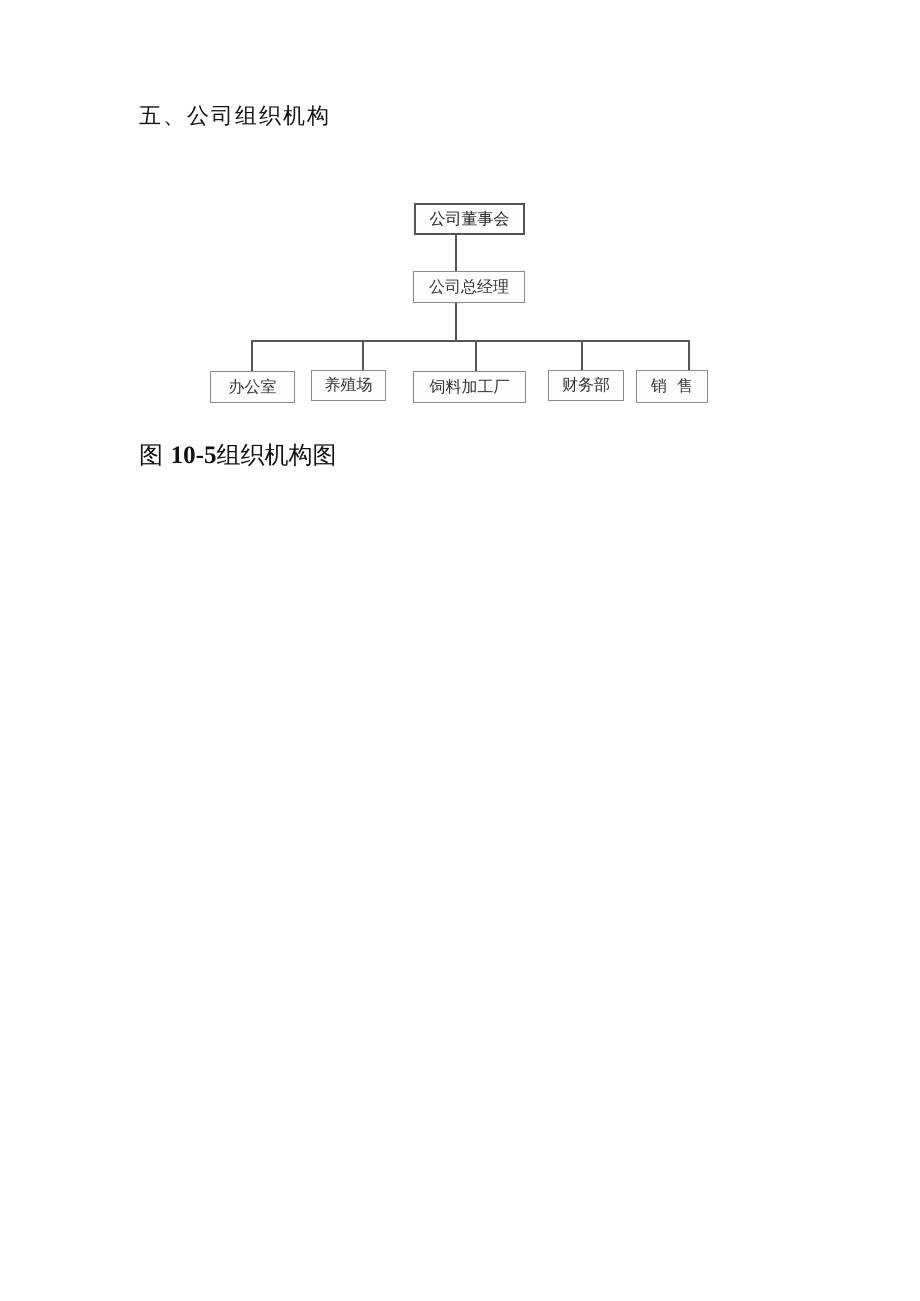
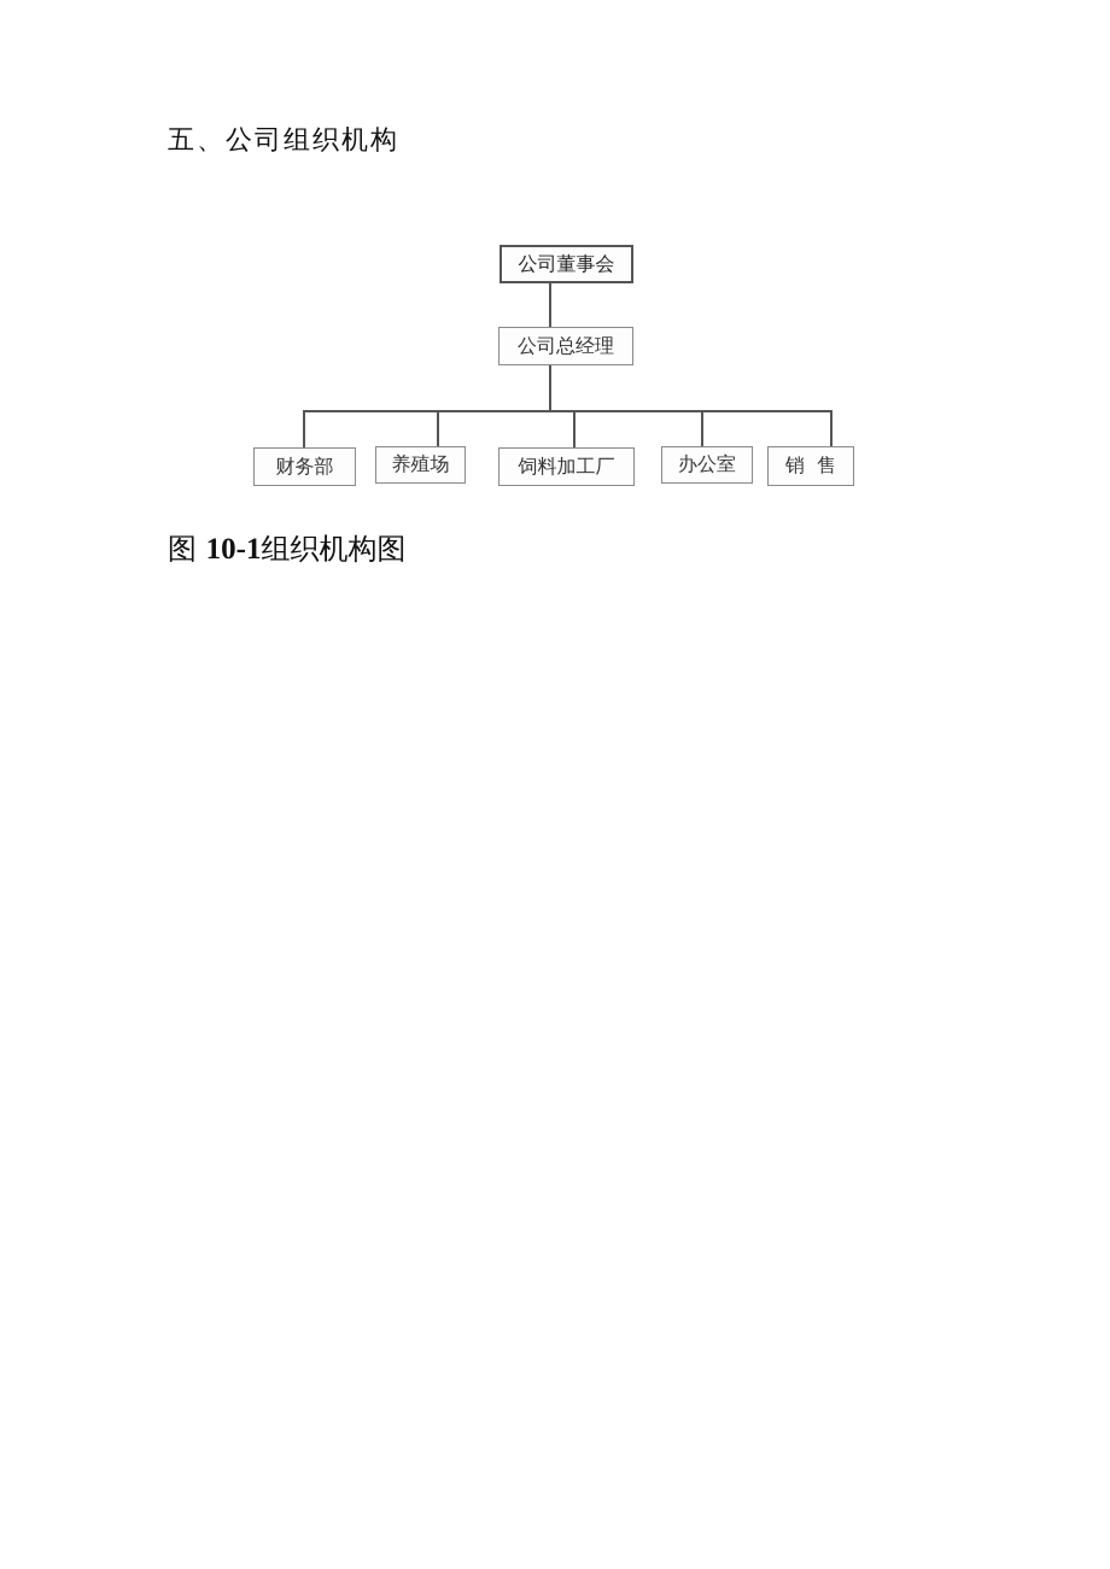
  五、公司组织机构
  公司董事会
  公司总经理
- 办公室
+ 财务部
  养殖场
  饲料加工厂
- 财务部
+ 办公室
  销 售
- 图 10-5组织机构图
+ 图 10-1组织机构图
